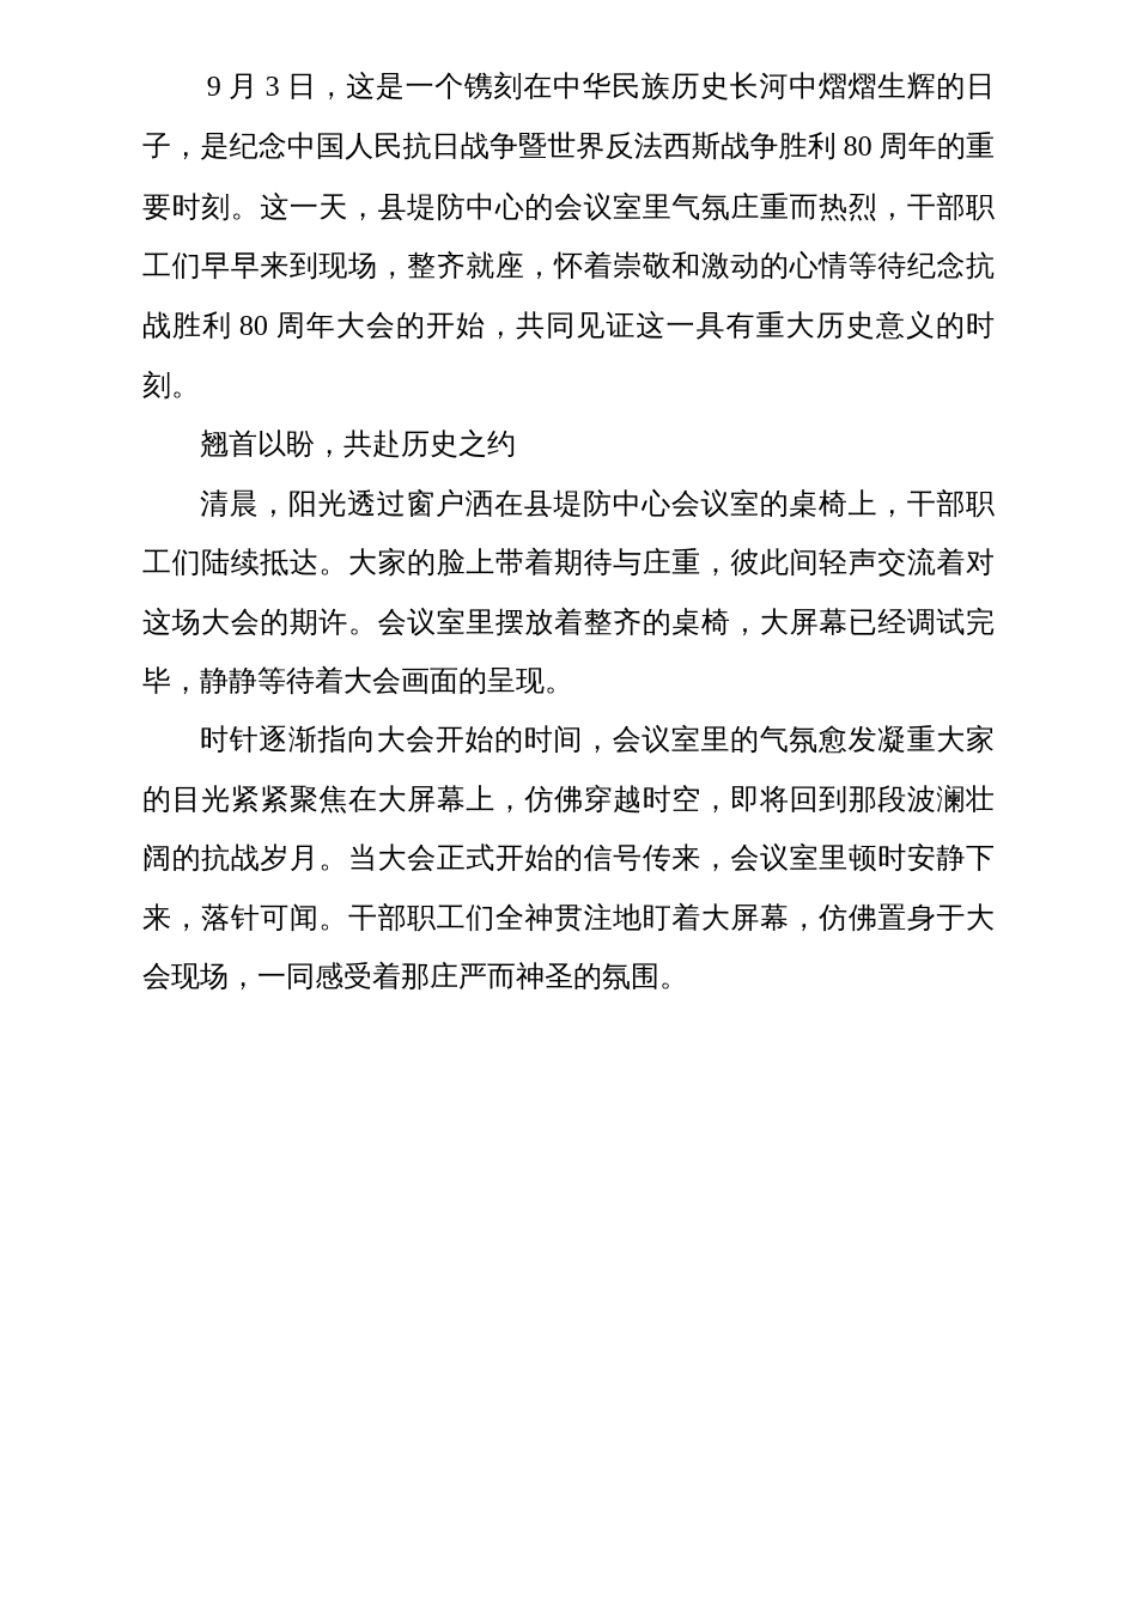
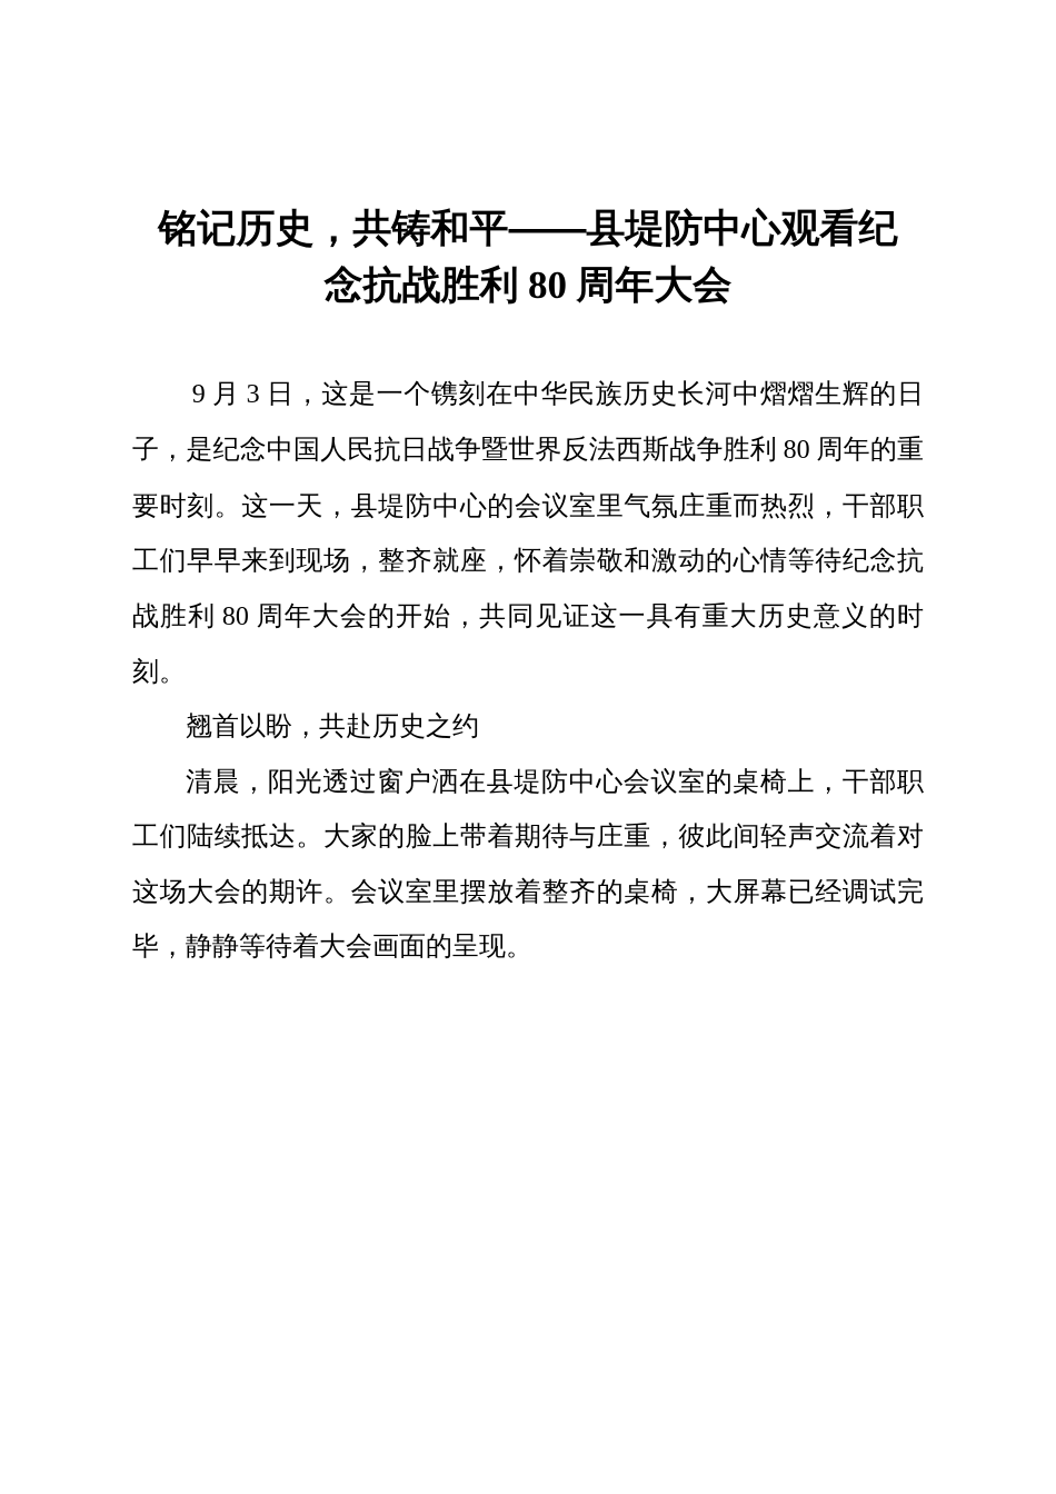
+ 铭记历史，共铸和平——县堤防中心观看纪念抗战胜利 80 周年大会
  9 月 3 日，这是一个镌刻在中华民族历史长河中熠熠生辉的日子，是纪念中国人民抗日战争暨世界反法西斯战争胜利 80 周年的重要时刻。这一天，县堤防中心的会议室里气氛庄重而热烈，干部职工们早早来到现场，整齐就座，怀着崇敬和激动的心情等待纪念抗战胜利 80 周年大会的开始，共同见证这一具有重大历史意义的时刻。
  翘首以盼，共赴历史之约
  清晨，阳光透过窗户洒在县堤防中心会议室的桌椅上，干部职工们陆续抵达。大家的脸上带着期待与庄重，彼此间轻声交流着对这场大会的期许。会议室里摆放着整齐的桌椅，大屏幕已经调试完毕，静静等待着大会画面的呈现。
- 时针逐渐指向大会开始的时间，会议室里的气氛愈发凝重大家的目光紧紧聚焦在大屏幕上，仿佛穿越时空，即将回到那段波澜壮阔的抗战岁月。当大会正式开始的信号传来，会议室里顿时安静下来，落针可闻。干部职工们全神贯注地盯着大屏幕，仿佛置身于大会现场，一同感受着那庄严而神圣的氛围。
